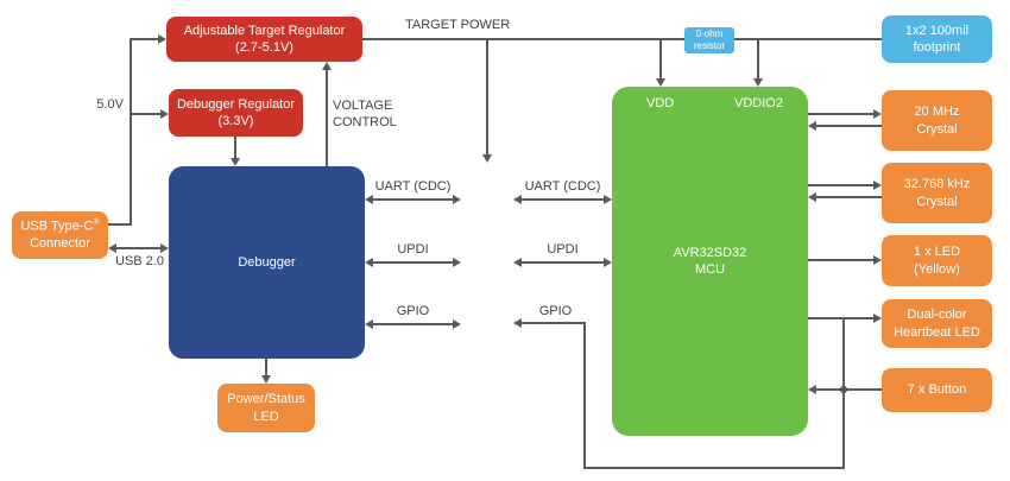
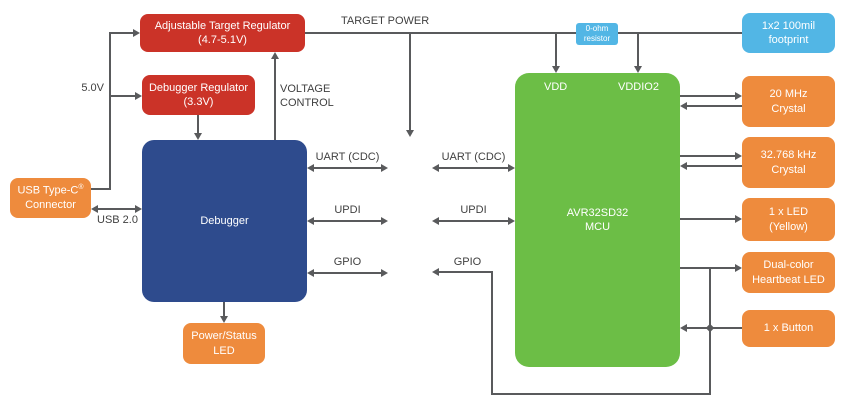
  Adjustable Target Regulator
- (2.7-5.1V)
+ (4.7-5.1V)
  Debugger Regulator
  (3.3V)
  USB Type-C
  Connector
  Debugger
  VDD
  VDDIO2
  AVR32SD32
  MCU
  0-ohm
  resistor
  1x2 100mil
  footprint
  20 MHz
  Crystal
  32.768 kHz
  Crystal
  1 x LED
  (Yellow)
  Dual-color
  Heartbeat LED
- 7 x Button
+ 1 x Button
  Power/Status
  LED
  5.0V
  TARGET POWER
  VOLTAGE CONTROL
  USB 2.0
  UART (CDC)
  UPDI
  GPIO
  UART (CDC)
  UPDI
  GPIO
